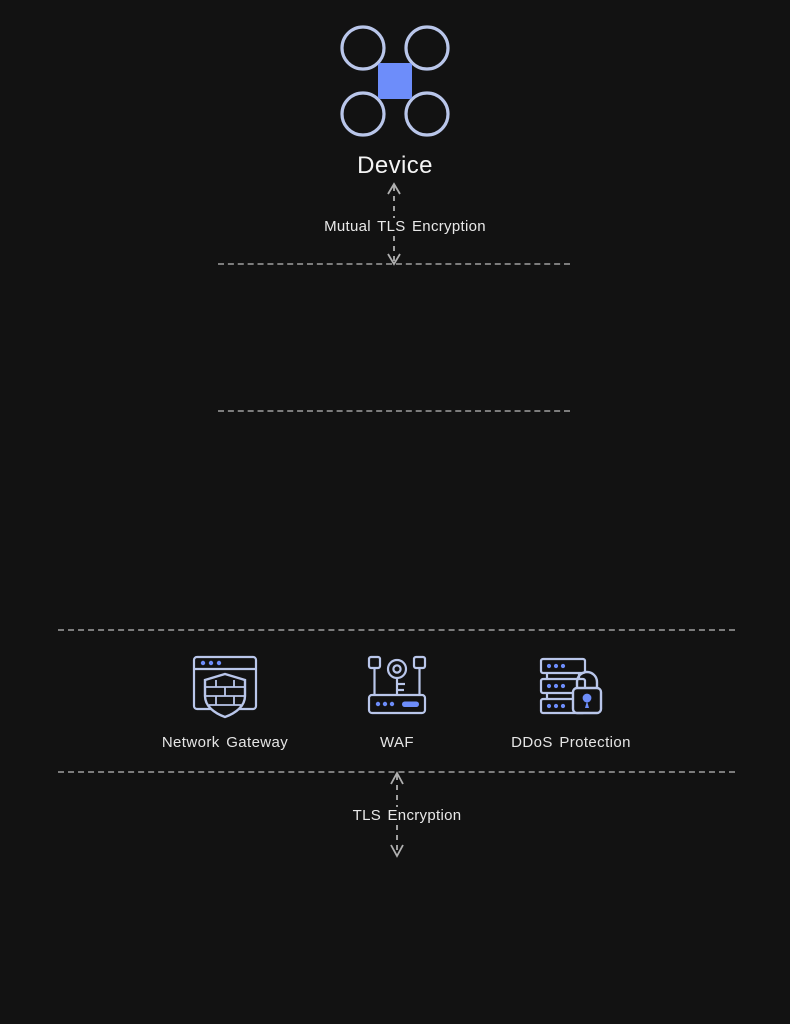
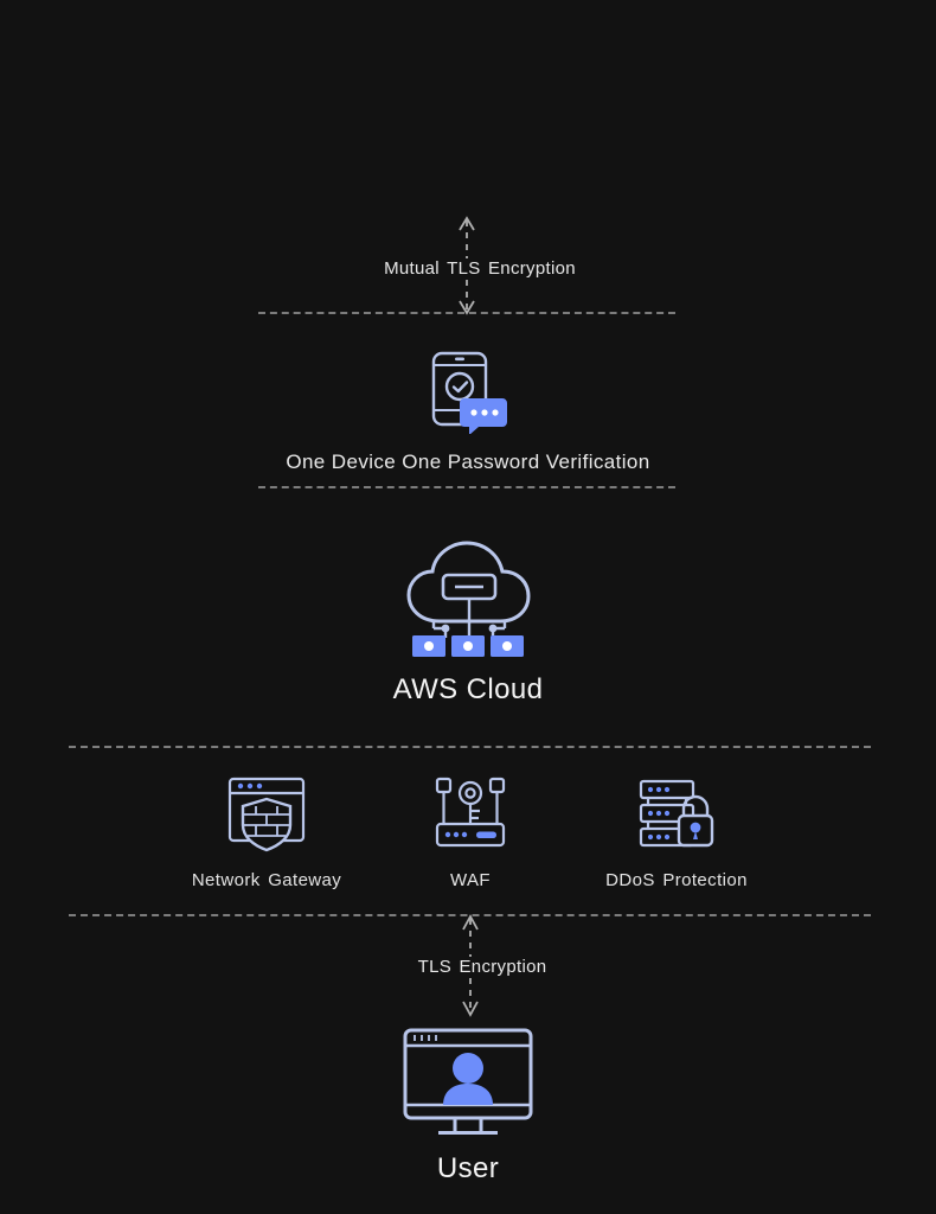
- Device
  Mutual TLS Encryption
+ One Device One Password Verification
+ AWS Cloud
  Network Gateway
  WAF
  DDoS Protection
  TLS Encryption
+ User
